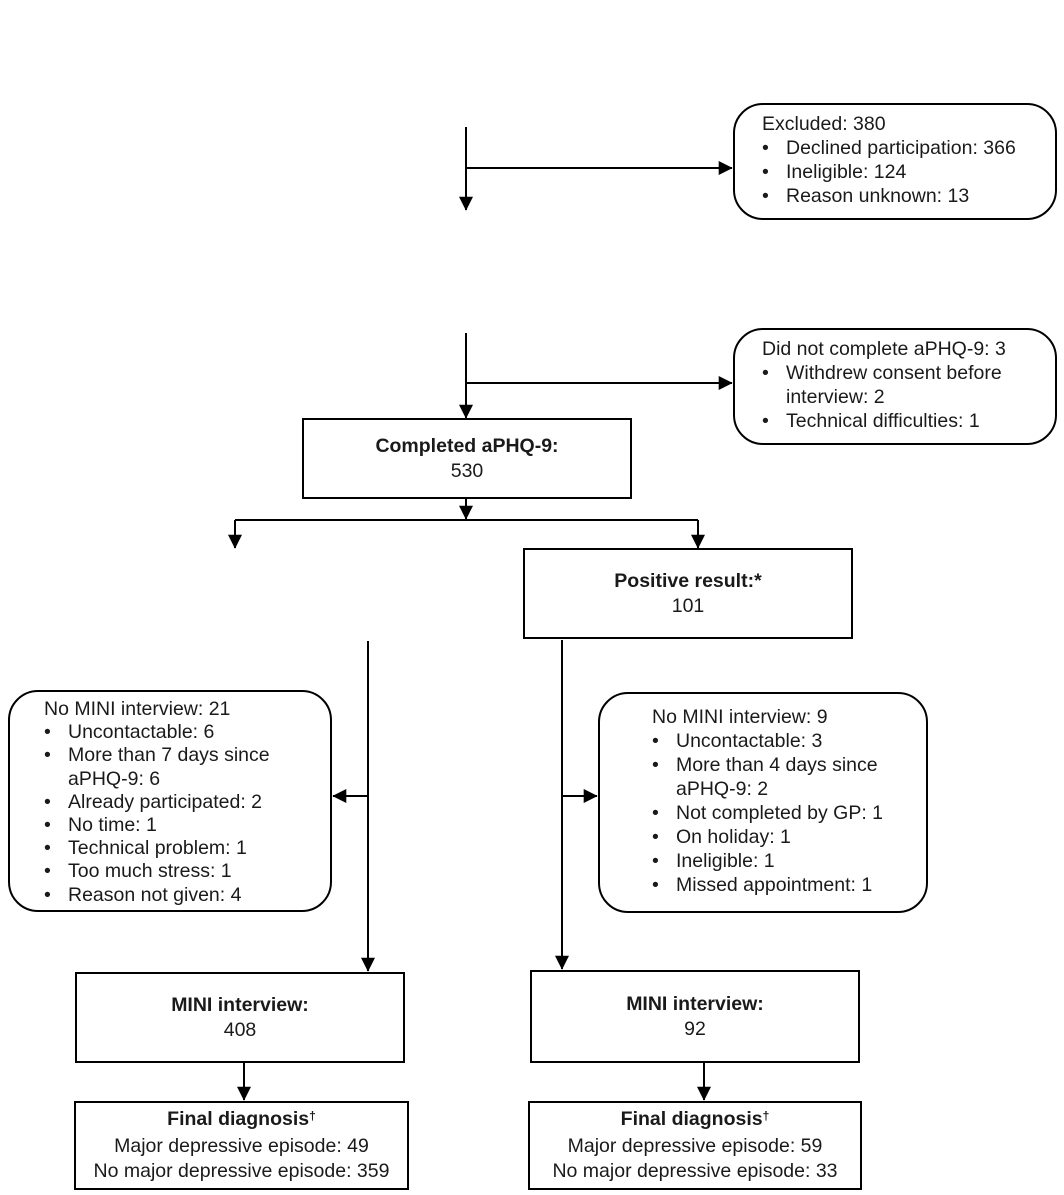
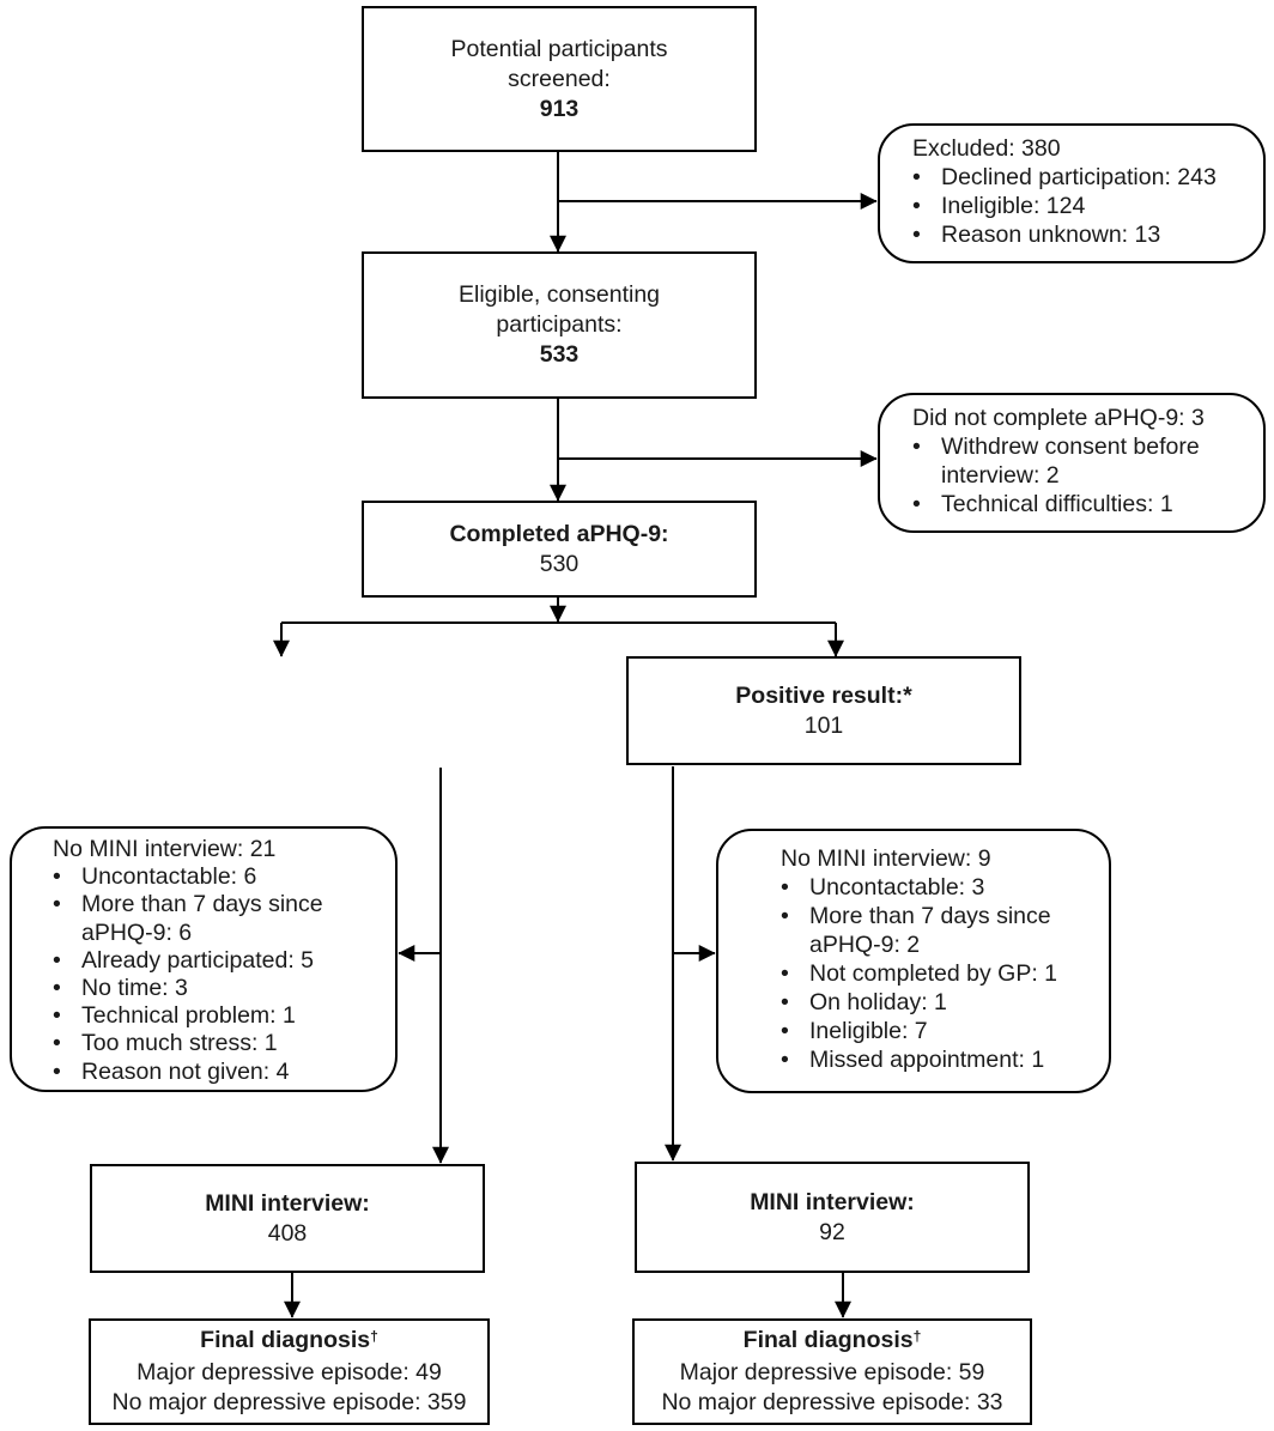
+ Potential participants
+ screened:
+ 913
+ Eligible, consenting
+ participants:
+ 533
  Completed aPHQ-9:
  530
  Positive result:*
  101
  MINI interview:
  408
  MINI interview:
  92
  Final diagnosis†
  Major depressive episode: 49
  No major depressive episode: 359
  Final diagnosis†
  Major depressive episode: 59
  No major depressive episode: 33
  Excluded: 380
  •
- Declined participation: 366
+ Declined participation: 243
  •
  Ineligible: 124
  •
  Reason unknown: 13
  Did not complete aPHQ-9: 3
  •
  Withdrew consent before interview: 2
  •
  Technical difficulties: 1
  No MINI interview: 21
  •
  Uncontactable: 6
  •
  More than 7 days since aPHQ-9: 6
  •
- Already participated: 2
+ Already participated: 5
  •
- No time: 1
+ No time: 3
  •
  Technical problem: 1
  •
  Too much stress: 1
  •
  Reason not given: 4
  No MINI interview: 9
  •
  Uncontactable: 3
  •
- More than 4 days since aPHQ-9: 2
+ More than 7 days since aPHQ-9: 2
  •
  Not completed by GP: 1
  •
  On holiday: 1
  •
- Ineligible: 1
+ Ineligible: 7
  •
  Missed appointment: 1
